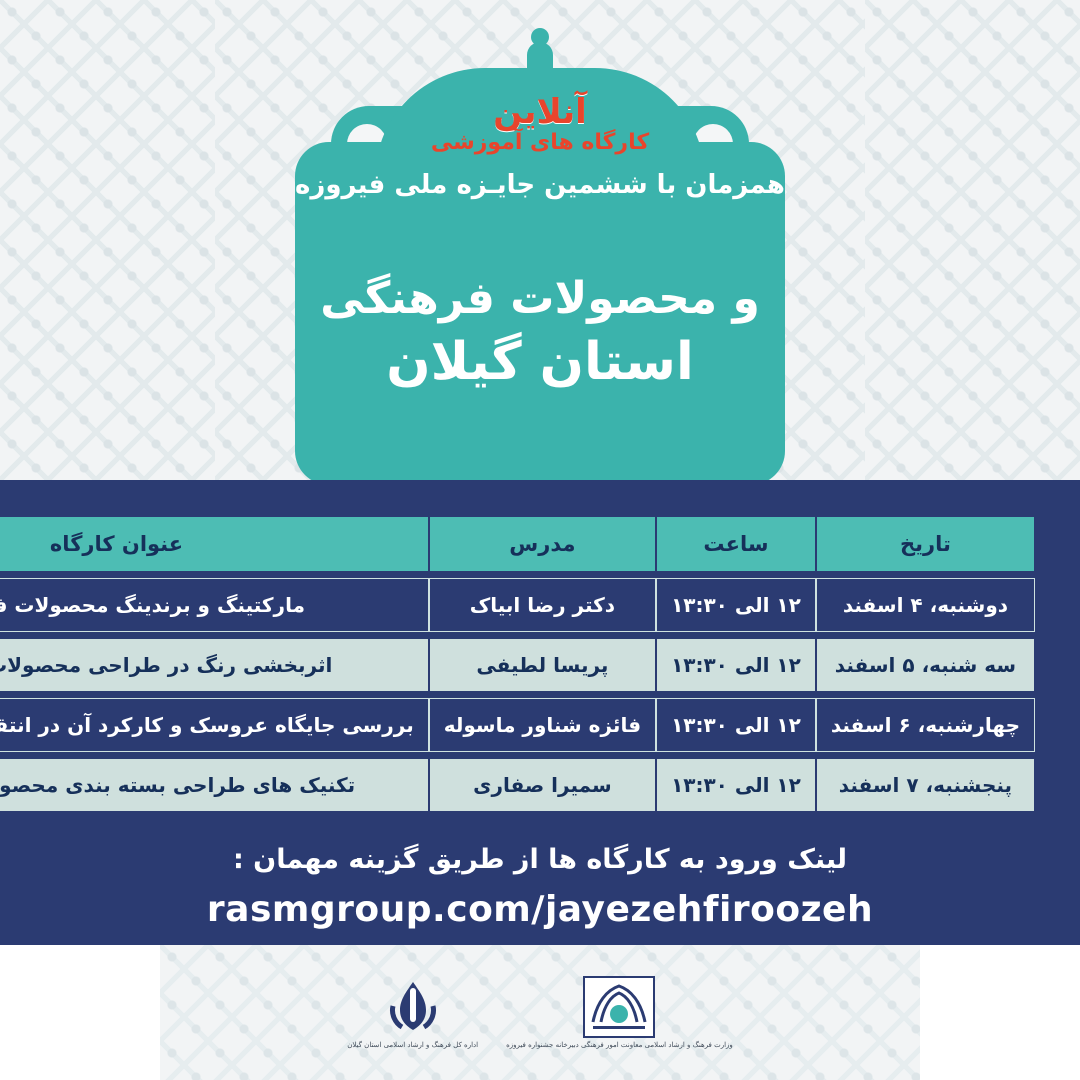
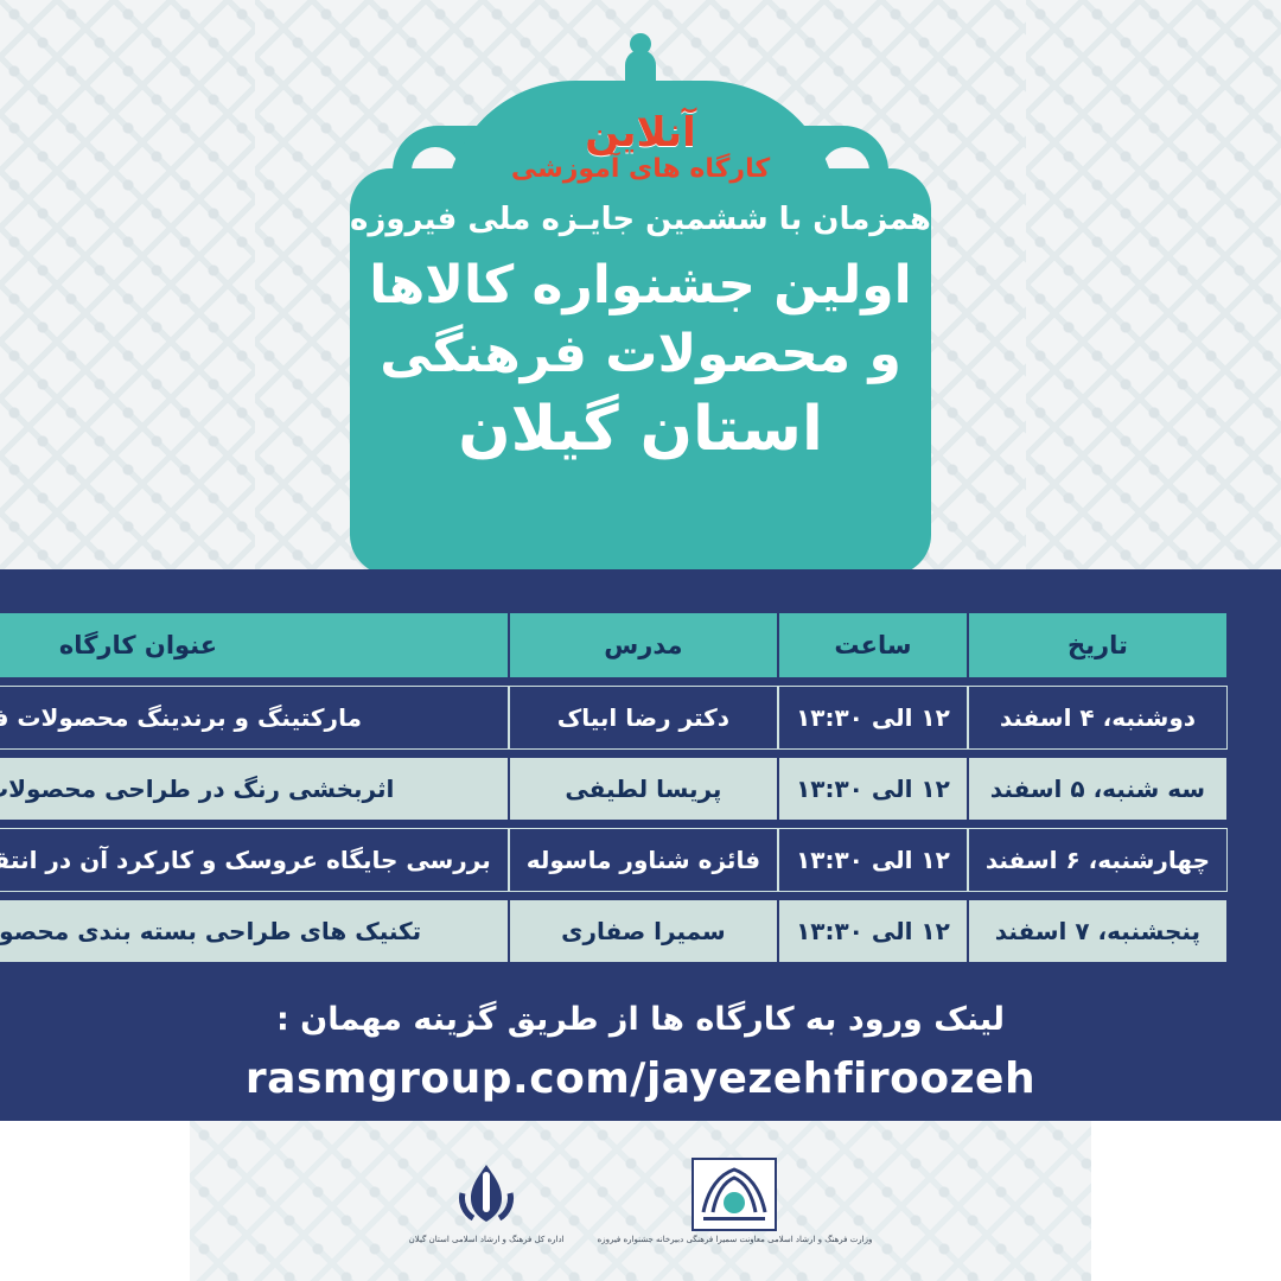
  آنلاین
  کارگاه های آموزشی
  همزمان با ششمین جایـزه ملی فیروزه
+ اولین جشنواره کالاها
  و محصولات فرهنگی
  استان گیلان
  تاریخ	ساعت	مدرس	عنوان کارگاه
  دوشنبه، ۴ اسفند	۱۲ الی ۱۳:۳۰	دکتر رضا ابیاک	مارکتینگ و برندینگ محصولات ف
  سه شنبه، ۵ اسفند	۱۲ الی ۱۳:۳۰	پریسا لطیفی	اثربخشی رنگ در طراحی محصولا
  چهارشنبه، ۶ اسفند	۱۲ الی ۱۳:۳۰	فائزه شناور ماسوله	بررسی جایگاه عروسک و کارکرد آن در انتق
  پنجشنبه، ۷ اسفند	۱۲ الی ۱۳:۳۰	سمیرا صفاری	تکنیک های طراحی بسته بندی محصو
  لینک ورود به کارگاه ها از طریق گزینه مهمان :
  rasmgroup.com/jayezehfiroozeh
- وزارت فرهنگ و ارشاد اسلامی معاونت امور فرهنگی دبیرخانه جشنواره فیروزه
+ وزارت فرهنگ و ارشاد اسلامی معاونت سمیرا فرهنگی دبیرخانه جشنواره فیروزه
  اداره کل فرهنگ و ارشاد اسلامی استان گیلان
